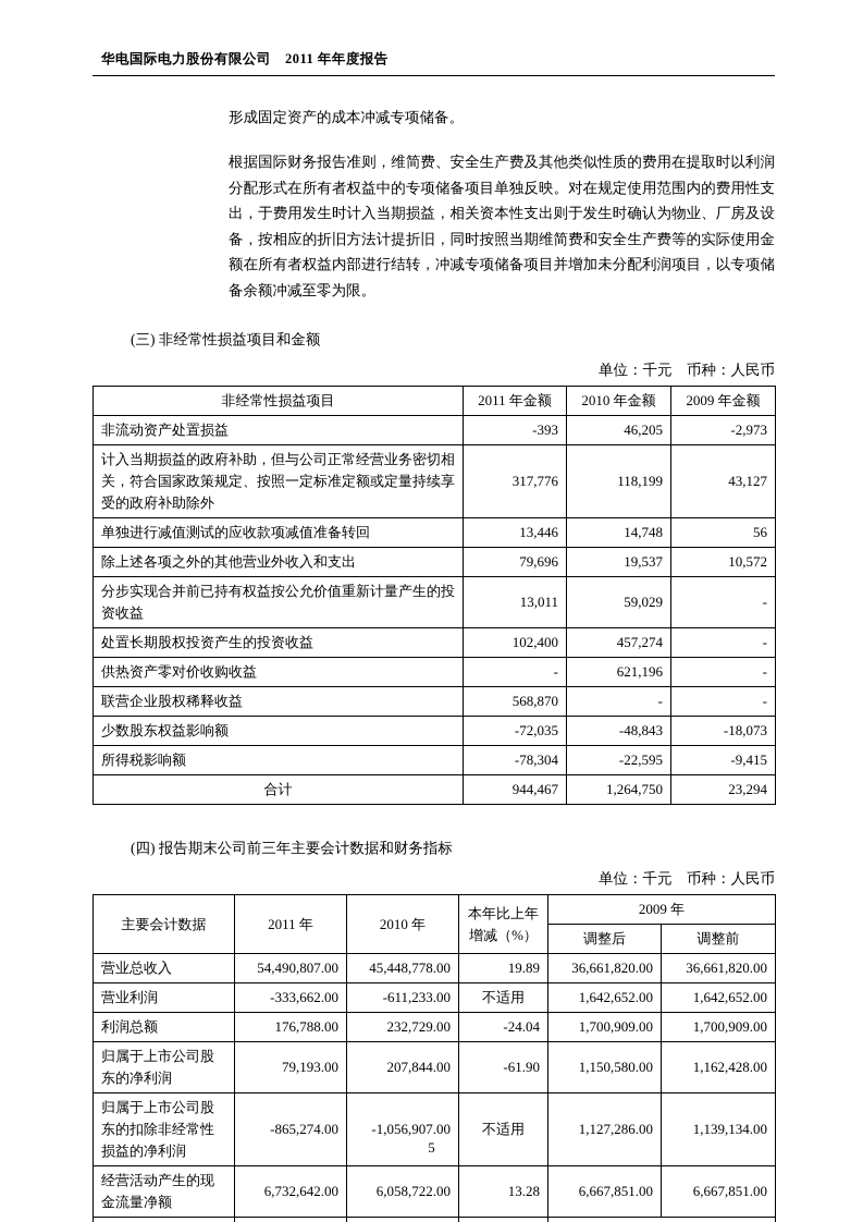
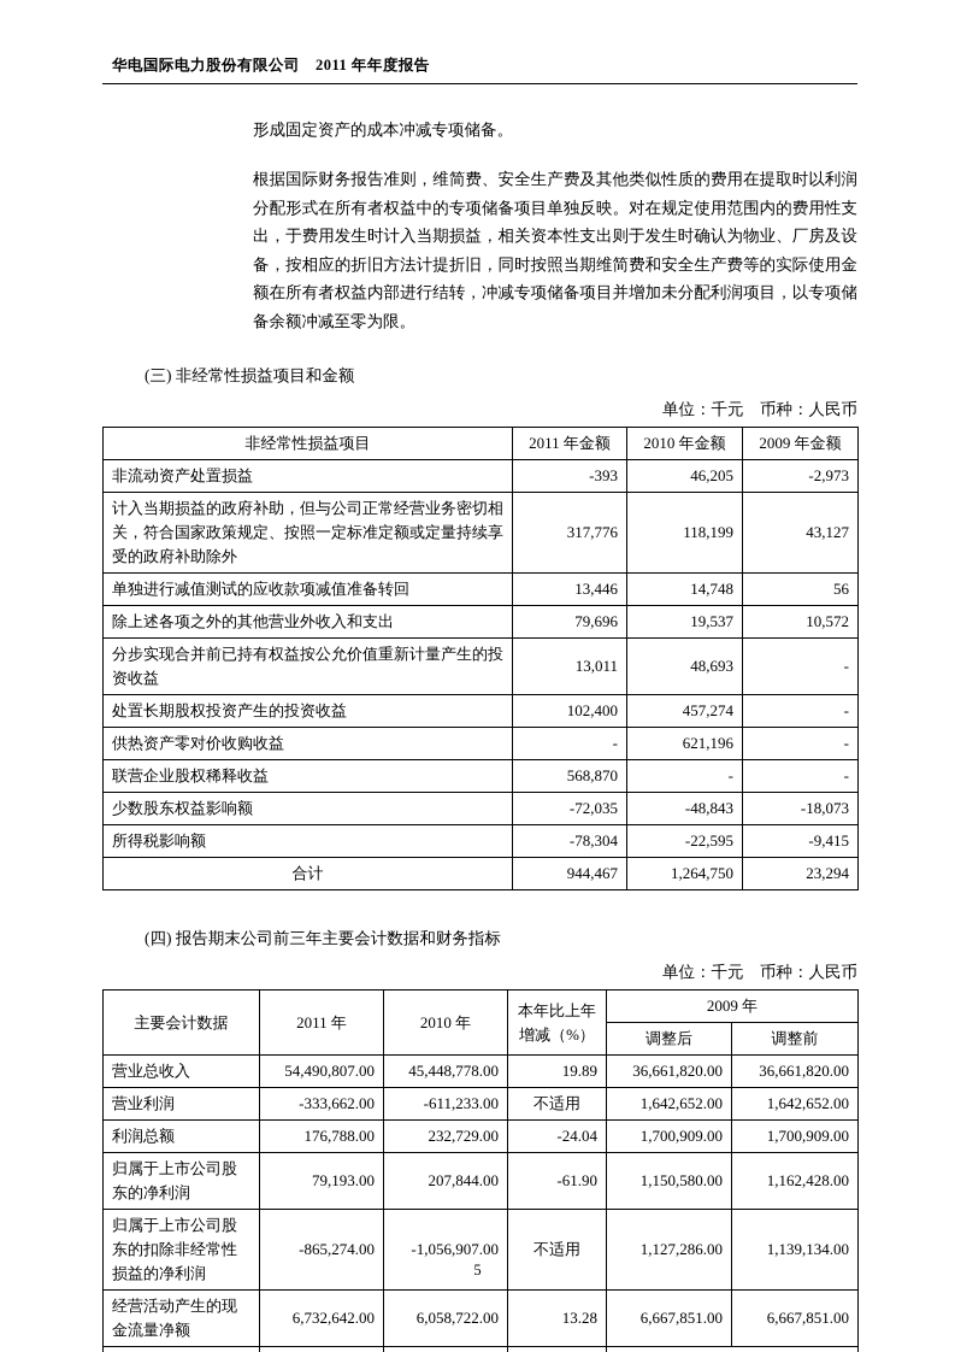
  华电国际电力股份有限公司 2011 年年度报告
  形成固定资产的成本冲减专项储备。
  根据国际财务报告准则，维简费、安全生产费及其他类似性质的费用在提取时以利润分配形式在所有者权益中的专项储备项目单独反映。对在规定使用范围内的费用性支出，于费用发生时计入当期损益，相关资本性支出则于发生时确认为物业、厂房及设备，按相应的折旧方法计提折旧，同时按照当期维简费和安全生产费等的实际使用金额在所有者权益内部进行结转，冲减专项储备项目并增加未分配利润项目，以专项储备余额冲减至零为限。
  (三) 非经常性损益项目和金额
  单位：千元 币种：人民币
  非经常性损益项目	2011 年金额	2010 年金额	2009 年金额
  非流动资产处置损益	-393	46,205	-2,973
  计入当期损益的政府补助，但与公司正常经营业务密切相关，符合国家政策规定、按照一定标准定额或定量持续享受的政府补助除外	317,776	118,199	43,127
  单独进行减值测试的应收款项减值准备转回	13,446	14,748	56
  除上述各项之外的其他营业外收入和支出	79,696	19,537	10,572
- 分步实现合并前已持有权益按公允价值重新计量产生的投资收益	13,011	59,029	-
+ 分步实现合并前已持有权益按公允价值重新计量产生的投资收益	13,011	48,693	-
  处置长期股权投资产生的投资收益	102,400	457,274	-
  供热资产零对价收购收益	-	621,196	-
  联营企业股权稀释收益	568,870	-	-
  少数股东权益影响额	-72,035	-48,843	-18,073
  所得税影响额	-78,304	-22,595	-9,415
  合计	944,467	1,264,750	23,294
  (四) 报告期末公司前三年主要会计数据和财务指标
  单位：千元 币种：人民币
  主要会计数据	2011 年	2010 年	本年比上年增减（%）	2009 年
  调整后	调整前
  营业总收入	54,490,807.00	45,448,778.00	19.89	36,661,820.00	36,661,820.00
  营业利润	-333,662.00	-611,233.00	不适用	1,642,652.00	1,642,652.00
  利润总额	176,788.00	232,729.00	-24.04	1,700,909.00	1,700,909.00
  归属于上市公司股东的净利润	79,193.00	207,844.00	-61.90	1,150,580.00	1,162,428.00
  归属于上市公司股东的扣除非经常性损益的净利润	-865,274.00	-1,056,907.00	不适用	1,127,286.00	1,139,134.00
  经营活动产生的现金流量净额	6,732,642.00	6,058,722.00	13.28	6,667,851.00	6,667,851.00
  5
